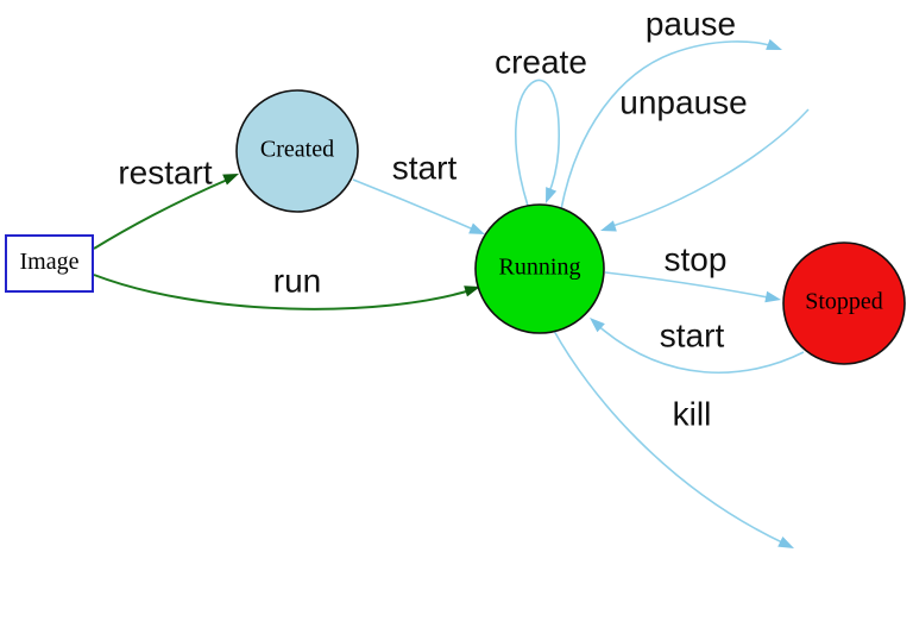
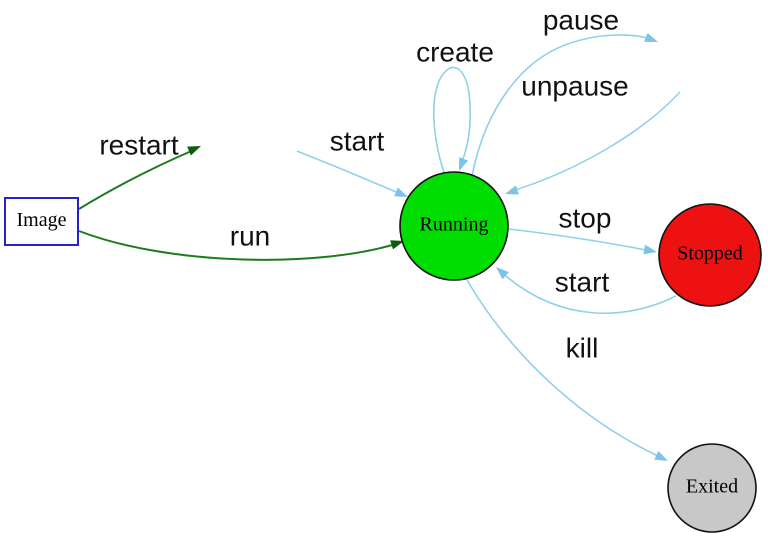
  restart
  run
  start
  create
  pause
  unpause
  stop
  start
  kill
  Image
- Created
  Running
  Stopped
+ Exited
